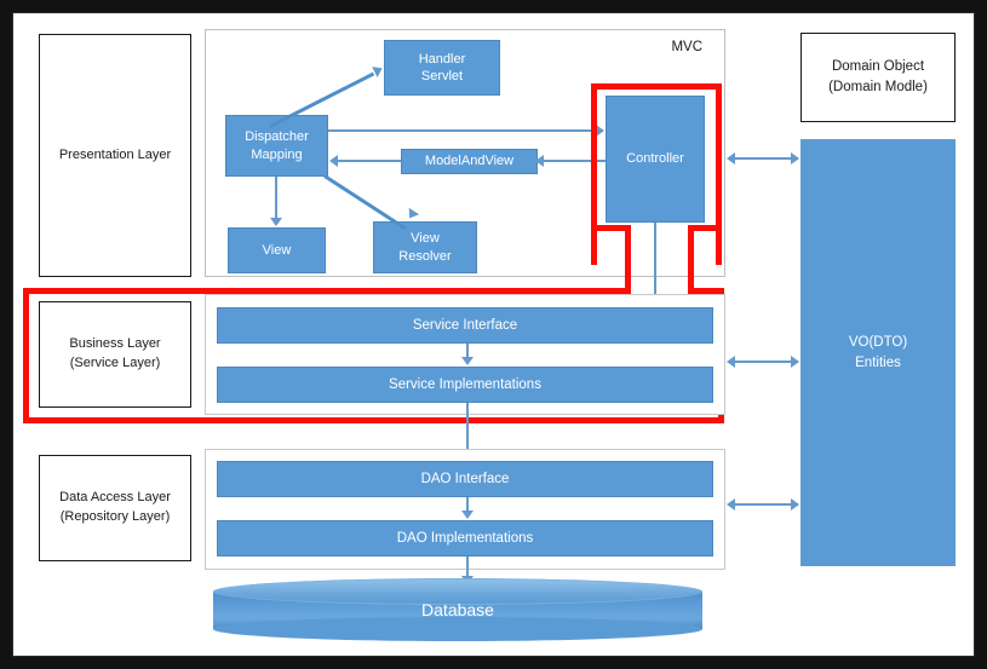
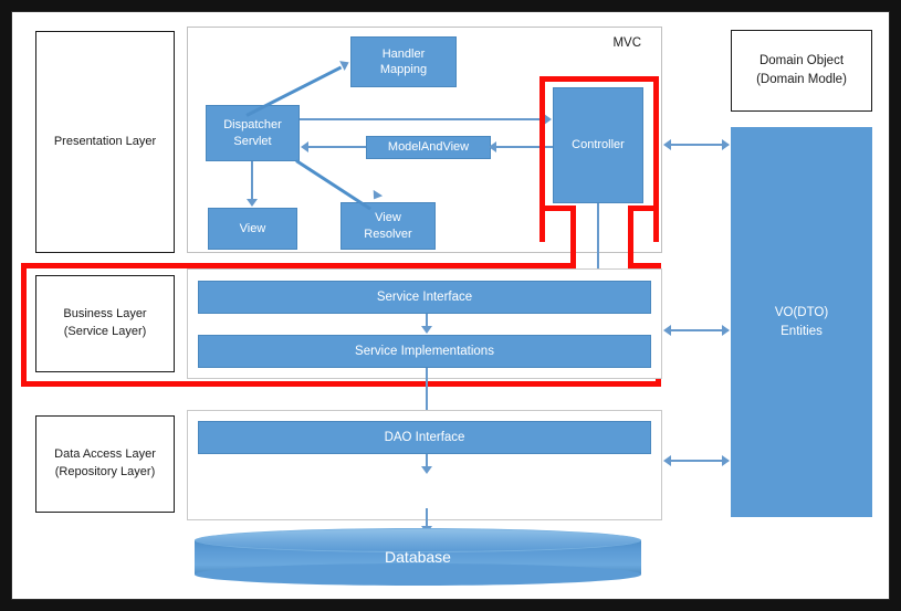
  Presentation Layer
  MVC
  Handler
- Servlet
+ Mapping
  Dispatcher
- Mapping
+ Servlet
  ModelAndView
  Controller
  View
  View
  Resolver
  Business Layer
  (Service Layer)
  Service Interface
  Service Implementations
  Data Access Layer
  (Repository Layer)
  DAO Interface
- DAO Implementations
  Database
  Domain Object
  (Domain Modle)
  VO(DTO)
  Entities
